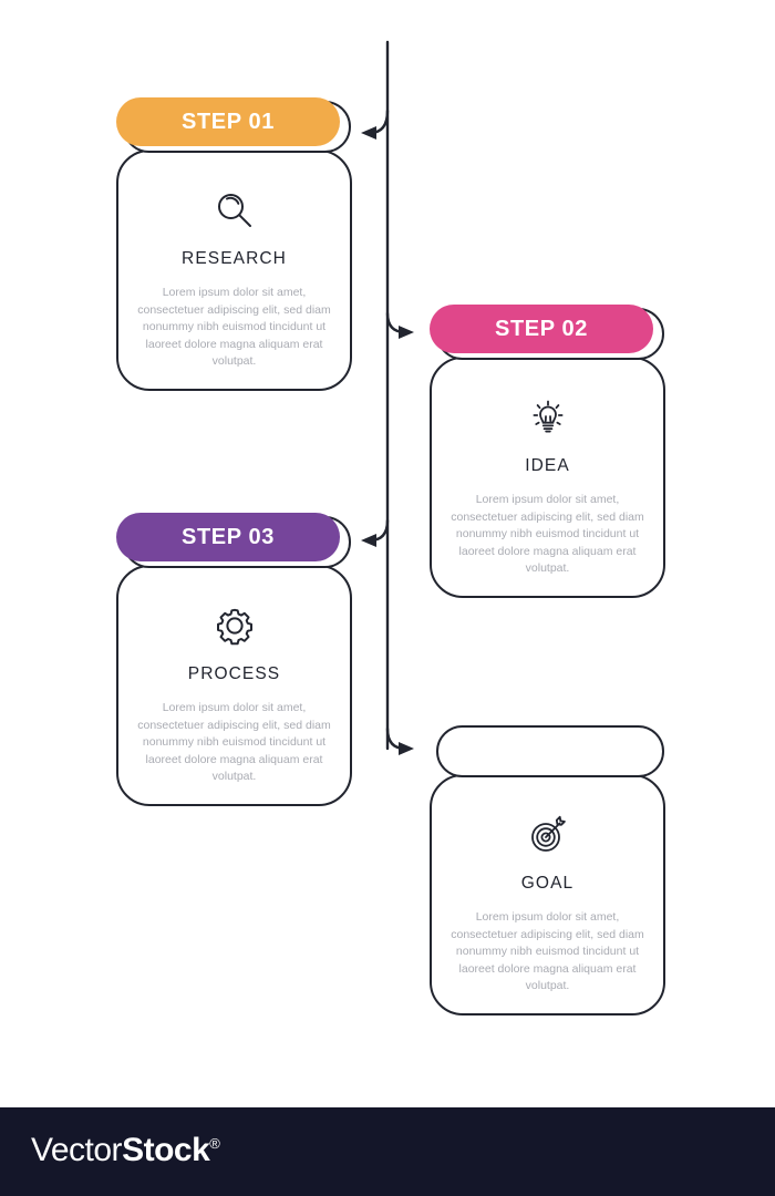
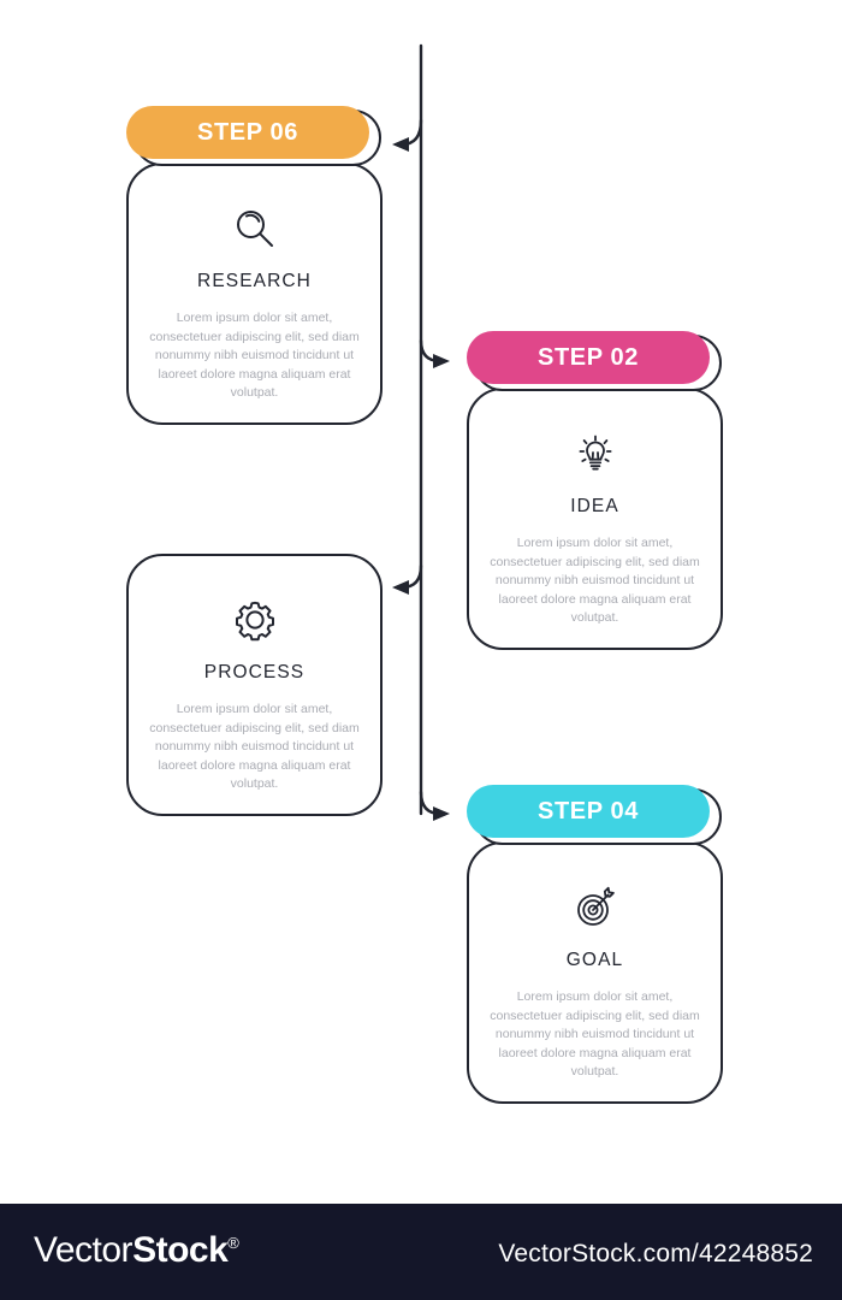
- STEP 01
+ STEP 06
  RESEARCH
  Lorem ipsum dolor sit amet, consectetuer adipiscing elit, sed diam nonummy nibh euismod tincidunt ut laoreet dolore magna aliquam erat volutpat.
  STEP 02
  IDEA
  Lorem ipsum dolor sit amet, consectetuer adipiscing elit, sed diam nonummy nibh euismod tincidunt ut laoreet dolore magna aliquam erat volutpat.
- STEP 03
  PROCESS
  Lorem ipsum dolor sit amet, consectetuer adipiscing elit, sed diam nonummy nibh euismod tincidunt ut laoreet dolore magna aliquam erat volutpat.
+ STEP 04
  GOAL
  Lorem ipsum dolor sit amet, consectetuer adipiscing elit, sed diam nonummy nibh euismod tincidunt ut laoreet dolore magna aliquam erat volutpat.
  VectorStock®
+ VectorStock.com/42248852
